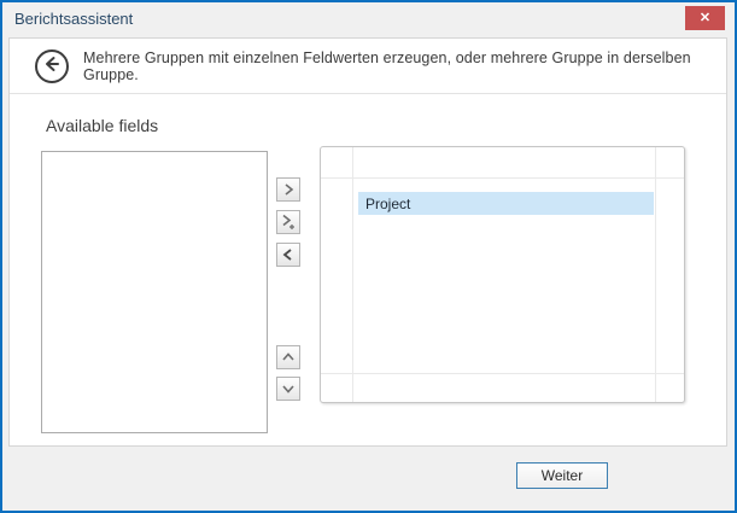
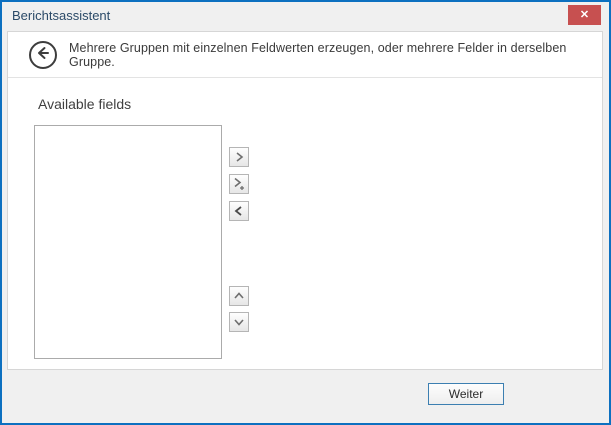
  Berichtsassistent
  ✕
- Mehrere Gruppen mit einzelnen Feldwerten erzeugen, oder mehrere Gruppe in derselben Gruppe.
+ Mehrere Gruppen mit einzelnen Feldwerten erzeugen, oder mehrere Felder in derselben Gruppe.
  Available fields
- Project
  Weiter
